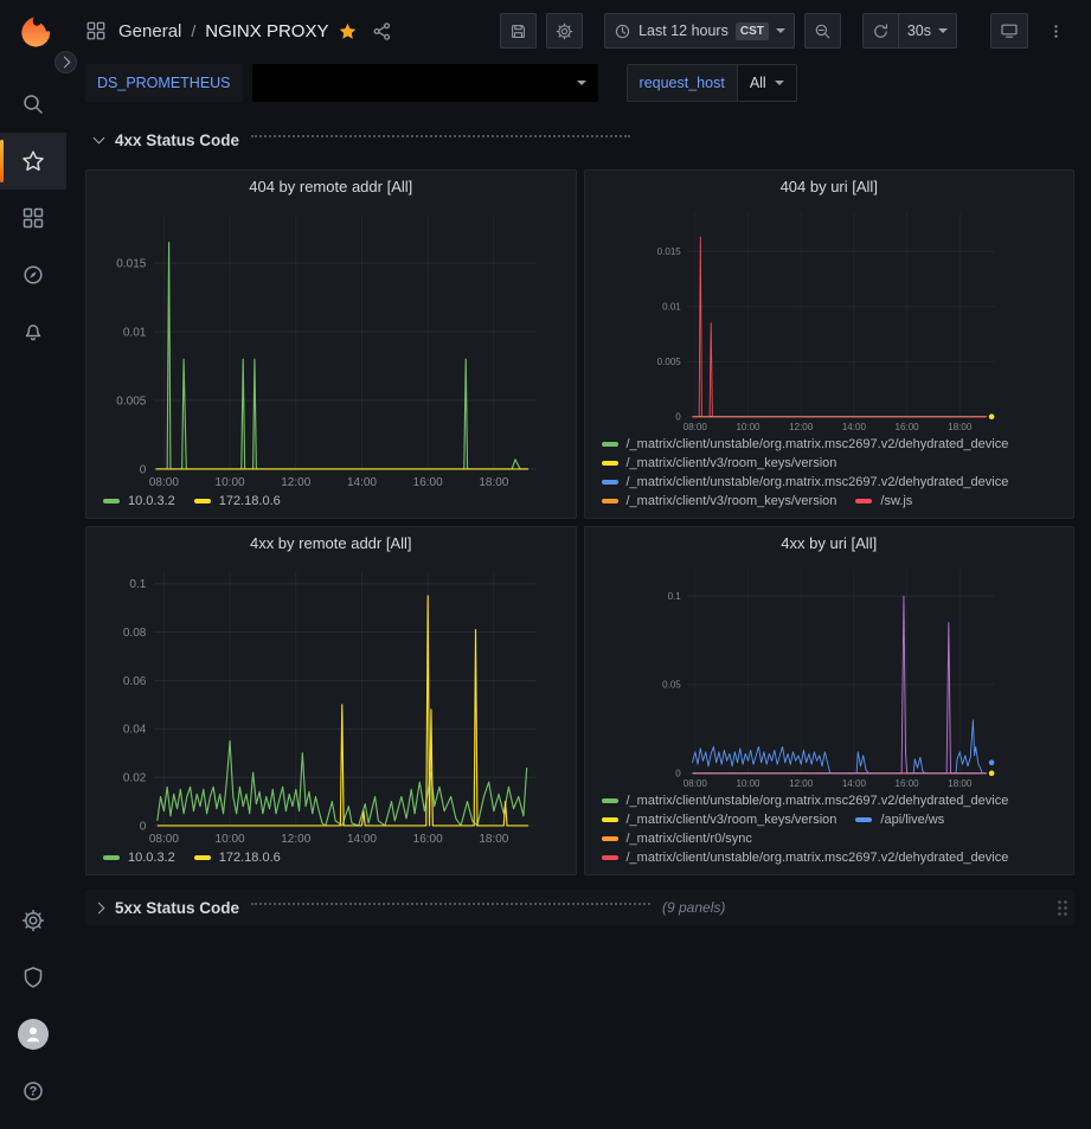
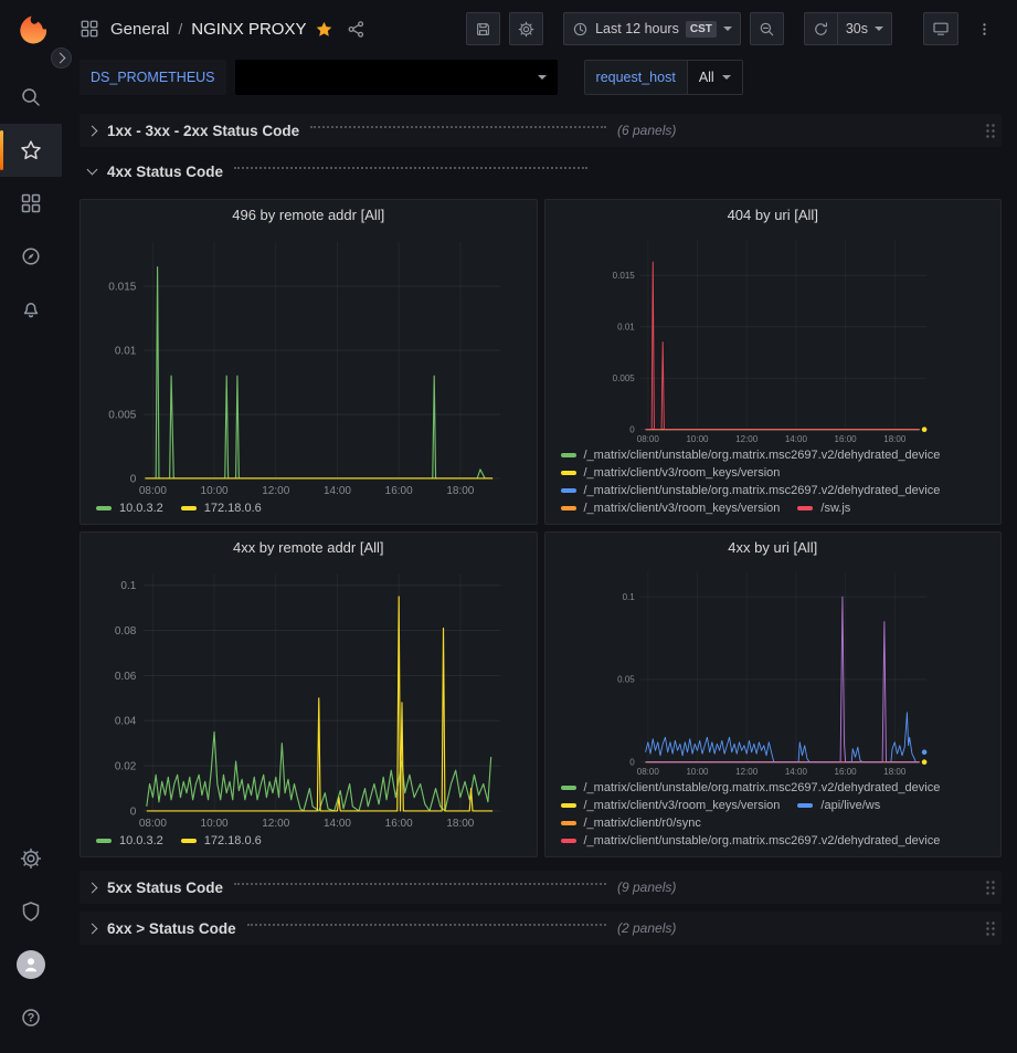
  ?
  General
  /
  NGINX PROXY
  Last 12 hours
  CST
  30s
  DS_PROMETHEUS
  request_host
  All
+ 1xx - 3xx - 2xx Status Code
+ (6 panels)
  4xx Status Code
- 404 by remote addr [All]
+ 496 by remote addr [All]
  0
  0.005
  0.01
  0.015
  08:00
  10:00
  12:00
  14:00
  16:00
  18:00
  10.0.3.2
  172.18.0.6
  404 by uri [All]
  0
  0.005
  0.01
  0.015
  08:00
  10:00
  12:00
  14:00
  16:00
  18:00
  /_matrix/client/unstable/org.matrix.msc2697.v2/dehydrated_device
  /_matrix/client/v3/room_keys/version
  /_matrix/client/unstable/org.matrix.msc2697.v2/dehydrated_device
  /_matrix/client/v3/room_keys/version
  /sw.js
  4xx by remote addr [All]
  0
  0.02
  0.04
  0.06
  0.08
  0.1
  08:00
  10:00
  12:00
  14:00
  16:00
  18:00
  10.0.3.2
  172.18.0.6
  4xx by uri [All]
  0
  0.05
  0.1
  08:00
  10:00
  12:00
  14:00
  16:00
  18:00
  /_matrix/client/unstable/org.matrix.msc2697.v2/dehydrated_device
  /_matrix/client/v3/room_keys/version
  /api/live/ws
  /_matrix/client/r0/sync
  /_matrix/client/unstable/org.matrix.msc2697.v2/dehydrated_device
  5xx Status Code
  (9 panels)
+ 6xx > Status Code
+ (2 panels)
